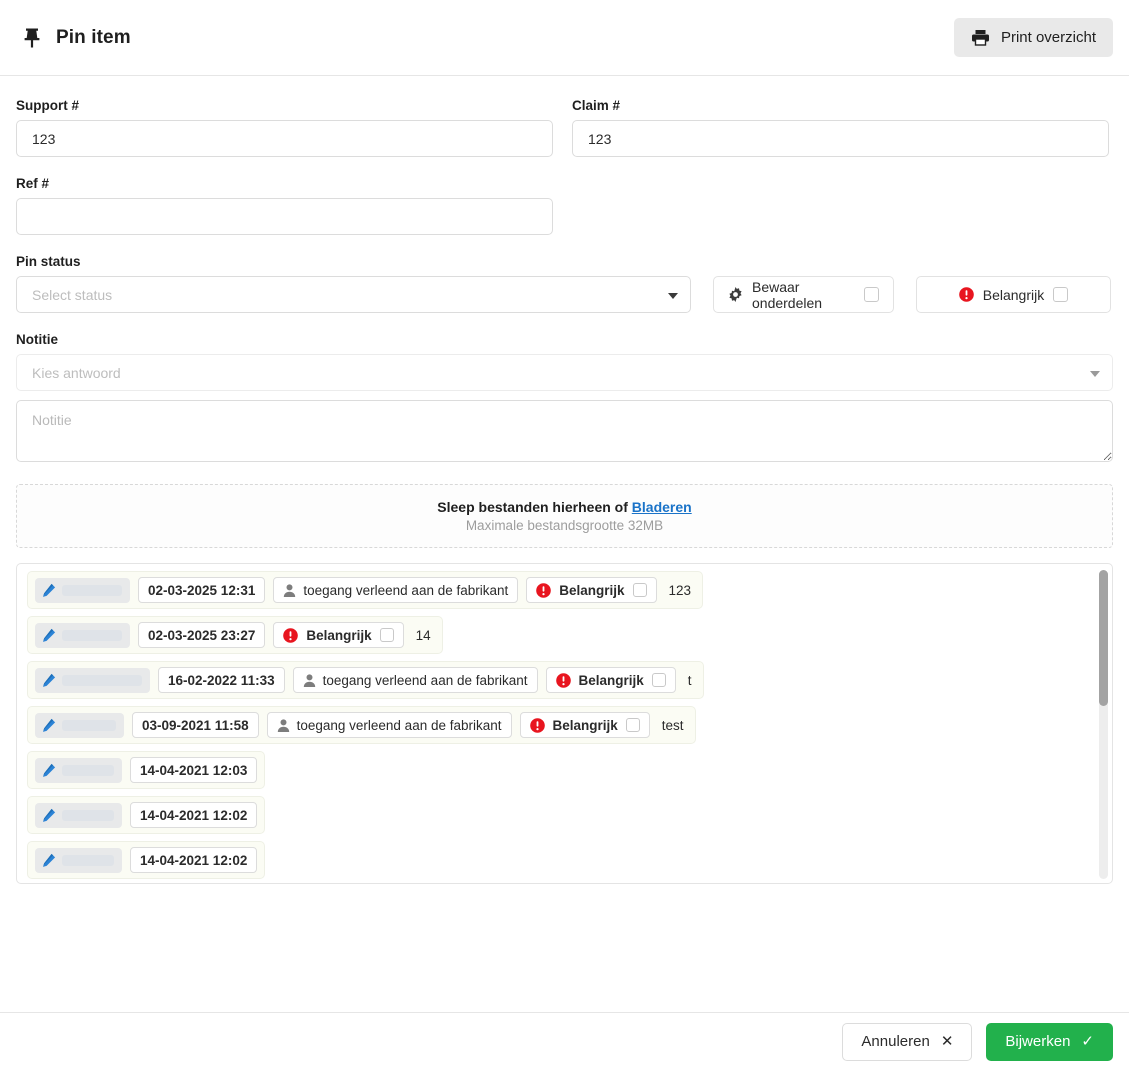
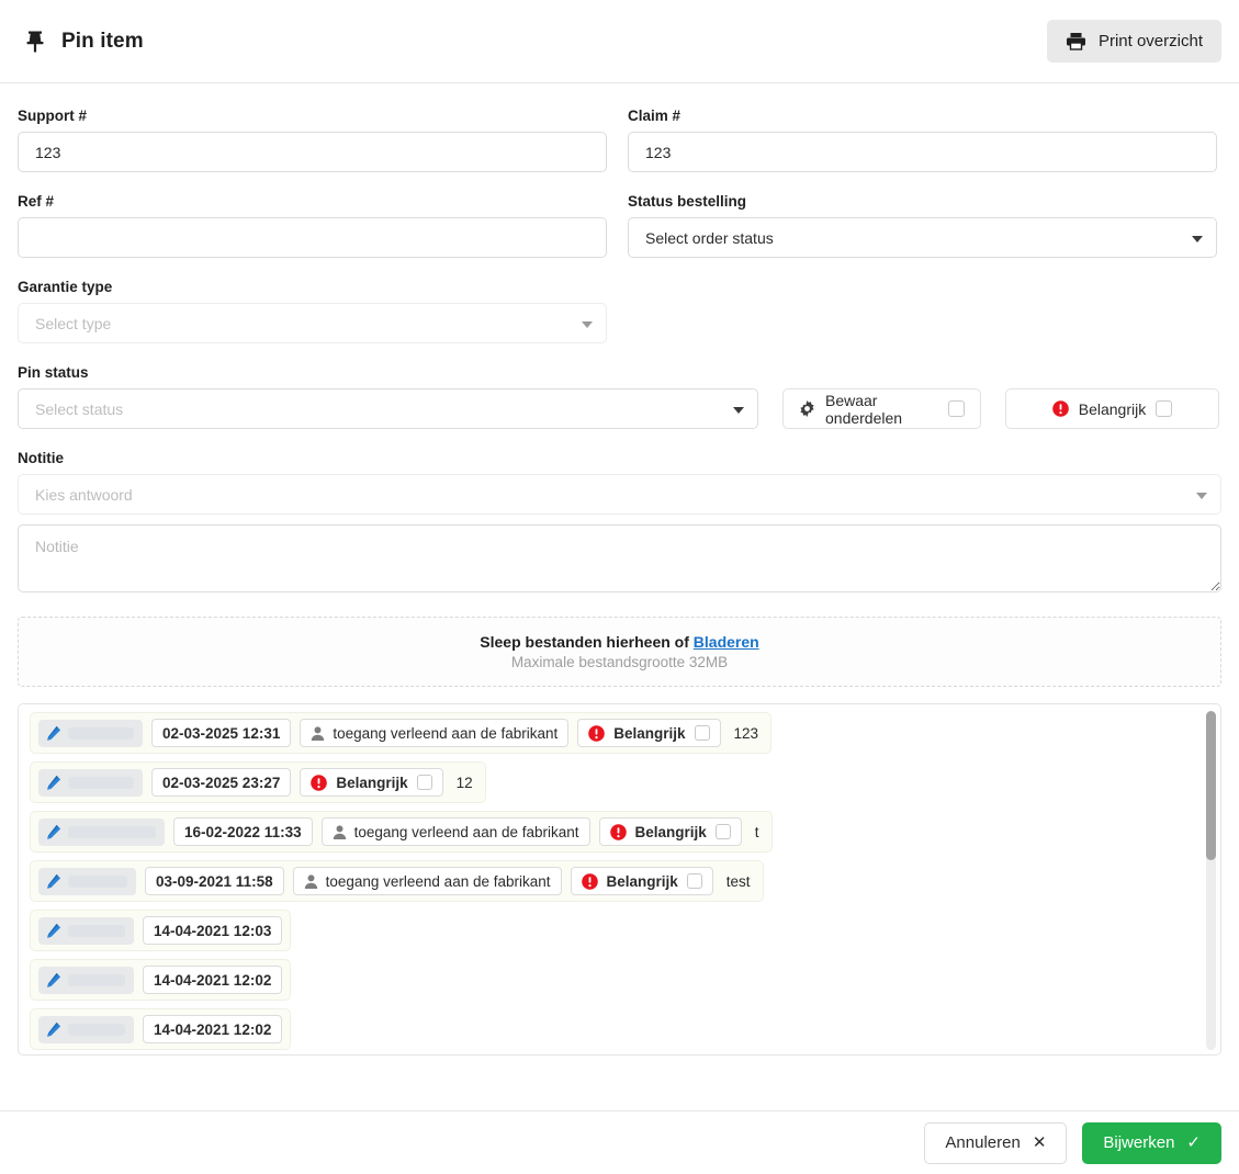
  Pin item
  Print overzicht
  Support #
  123
  Claim #
  123
  Ref #
+ Status bestelling
+ Select order status
+ Garantie type
+ Select type
  Pin status
  Select status
  Bewaar onderdelen
  Belangrijk
  Notitie
  Kies antwoord
  Notitie
  Sleep bestanden hierheen of Bladeren
  Maximale bestandsgrootte 32MB
  02-03-2025 12:31
  toegang verleend aan de fabrikant
  Belangrijk
  123
  02-03-2025 23:27
  Belangrijk
- 14
+ 12
  16-02-2022 11:33
  toegang verleend aan de fabrikant
  Belangrijk
  t
  03-09-2021 11:58
  toegang verleend aan de fabrikant
  Belangrijk
  test
  14-04-2021 12:03
  14-04-2021 12:02
  14-04-2021 12:02
  Annuleren
  ✕
  Bijwerken
  ✓
